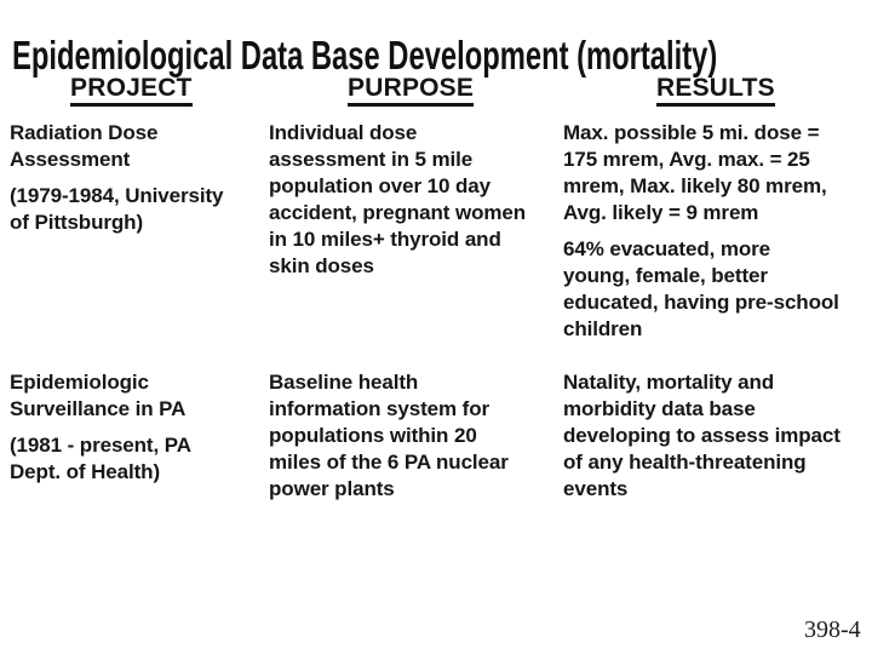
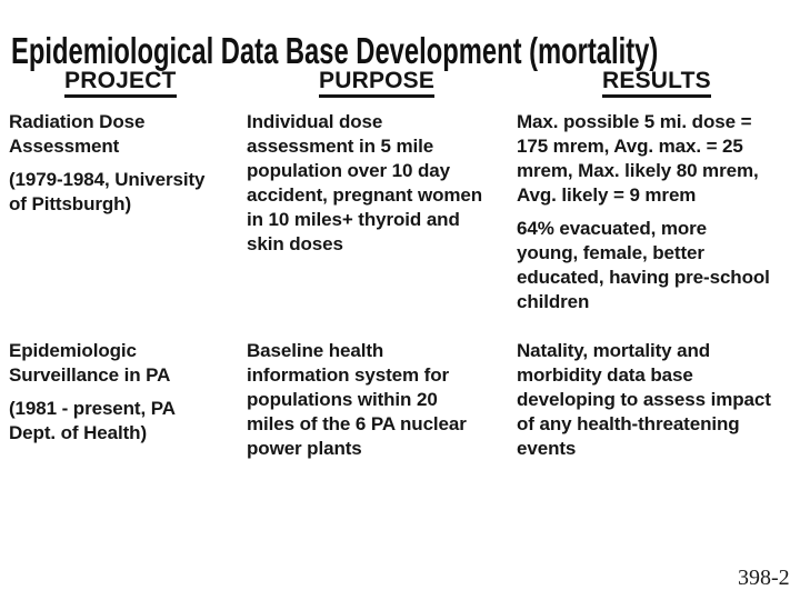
  Epidemiological Data Base Development (mortality)
  PROJECT
  PURPOSE
  RESULTS
  Radiation Dose
  Assessment
  (1979-1984, University
  of Pittsburgh)
  Individual dose
  assessment in 5 mile
  population over 10 day
  accident, pregnant women
  in 10 miles+ thyroid and
  skin doses
  Max. possible 5 mi. dose =
  175 mrem, Avg. max. = 25
  mrem, Max. likely 80 mrem,
  Avg. likely = 9 mrem
  64% evacuated, more
  young, female, better
  educated, having pre-school
  children
  Epidemiologic
  Surveillance in PA
  (1981 - present, PA
  Dept. of Health)
  Baseline health
  information system for
  populations within 20
  miles of the 6 PA nuclear
  power plants
  Natality, mortality and
  morbidity data base
  developing to assess impact
  of any health-threatening
  events
- 398-4
+ 398-2
